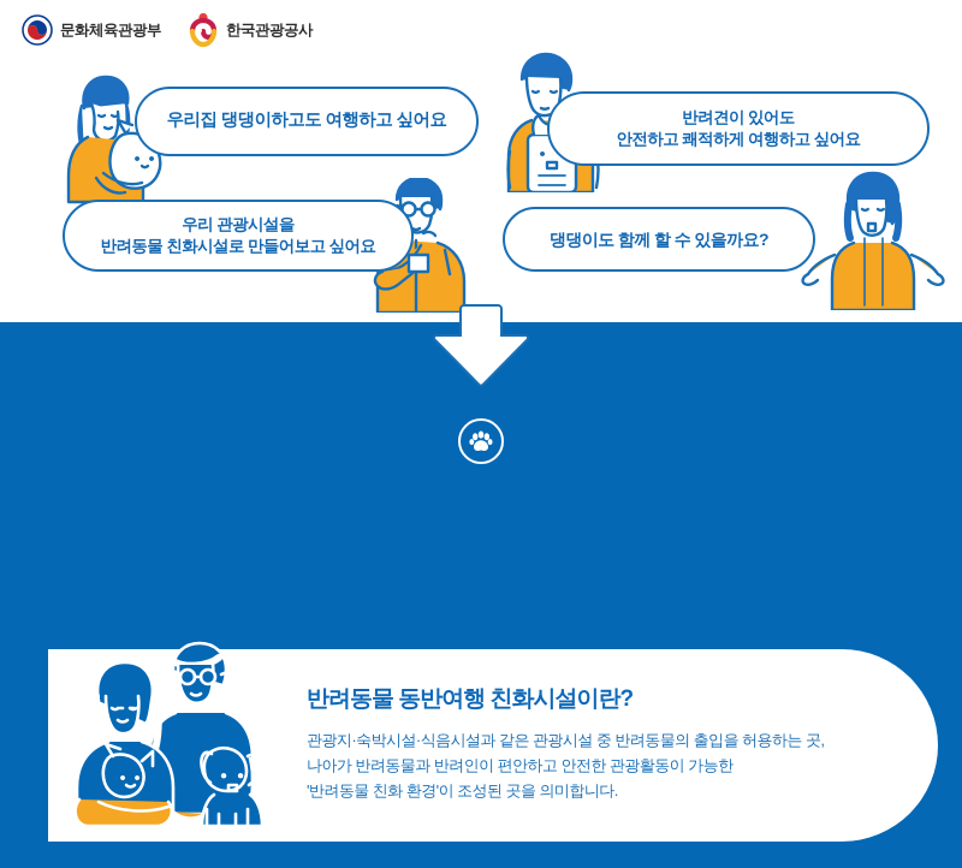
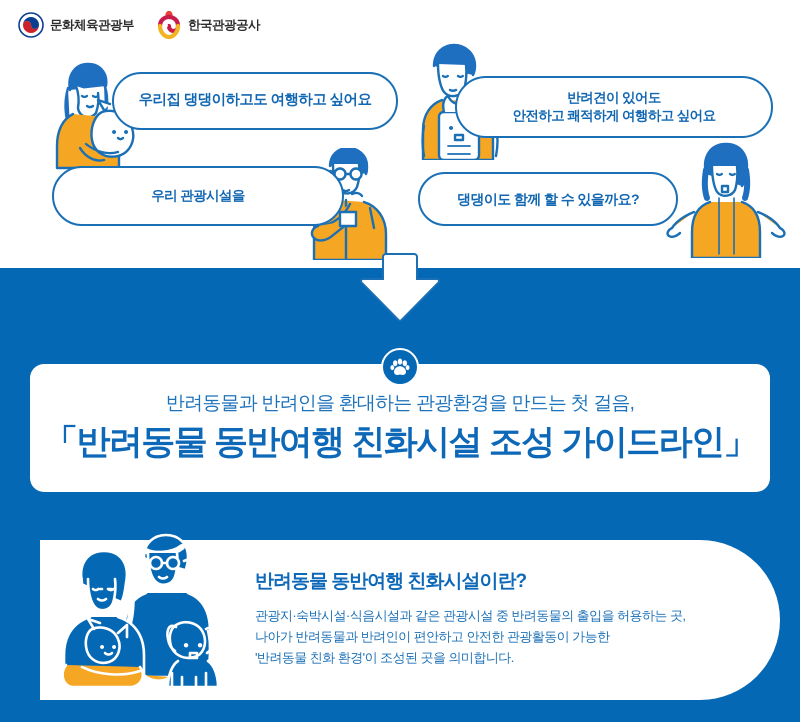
  문화체육관광부
  한국관광공사
  우리집 댕댕이하고도 여행하고 싶어요
  반려견이 있어도
  안전하고 쾌적하게 여행하고 싶어요
  우리 관광시설을
- 반려동물 친화시설로 만들어보고 싶어요
  댕댕이도 함께 할 수 있을까요?
+ 반려동물과 반려인을 환대하는 관광환경을 만드는 첫 걸음,
+ 「반려동물 동반여행 친화시설 조성 가이드라인」
  반려동물 동반여행 친화시설이란?
  관광지·숙박시설·식음시설과 같은 관광시설 중 반려동물의 출입을 허용하는 곳,
  나아가 반려동물과 반려인이 편안하고 안전한 관광활동이 가능한
  '반려동물 친화 환경'이 조성된 곳을 의미합니다.
